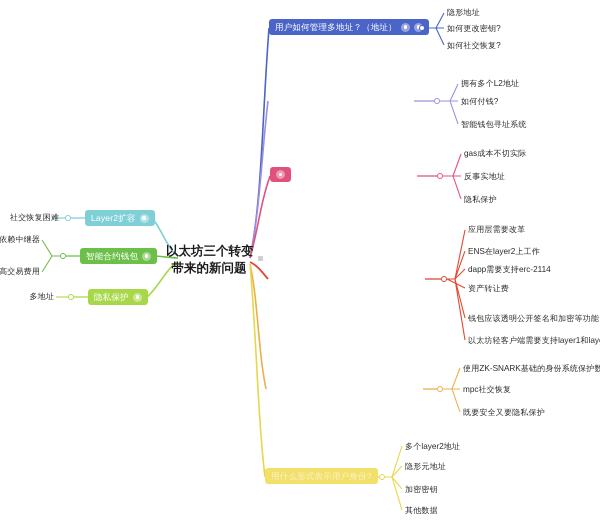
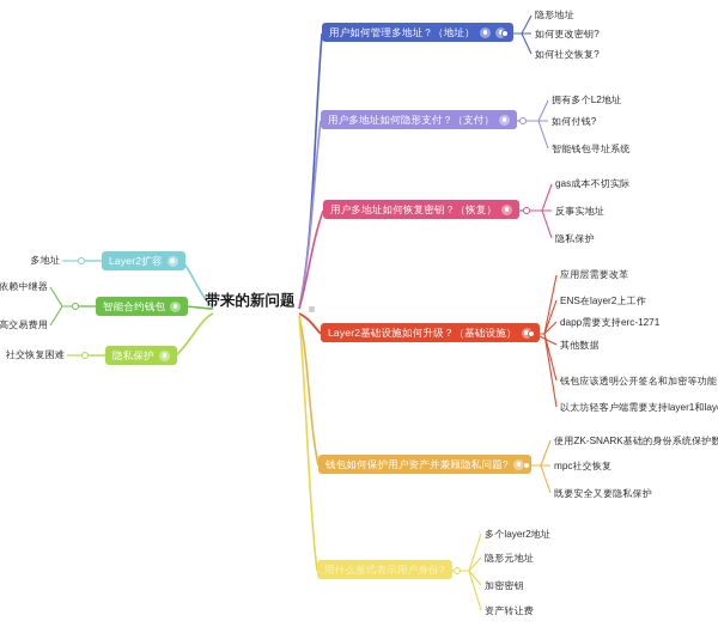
- 以太坊三个转变
  带来的新问题
  用户如何管理多地址？（地址）
+ 用户多地址如何隐形支付？（支付）
+ 用户多地址如何恢复密钥？（恢复）
+ Layer2基础设施如何升级？（基础设施）
+ 钱包如何保护用户资产并兼顾隐私问题?
  用什么形式表示用户身份?
  隐形地址
  如何更改密钥?
  如何社交恢复?
  拥有多个L2地址
  如何付钱?
  智能钱包寻址系统
  gas成本不切实际
  反事实地址
  隐私保护
  应用层需要改革
  ENS在layer2上工作
- dapp需要支持erc-2114
+ dapp需要支持erc-1271
- 资产转让费
+ 其他数据
  钱包应该透明公开签名和加密等功能
  以太坊轻客户端需要支持layer1和lay
  使用ZK-SNARK基础的身份系统保护数
  mpc社交恢复
  既要安全又要隐私保护
  多个layer2地址
  隐形元地址
  加密密钥
- 其他数据
+ 资产转让费
  Layer2扩容
  智能合约钱包
  隐私保护
- 社交恢复困难
+ 多地址
  依赖中继器
  高交易费用
- 多地址
+ 社交恢复困难
